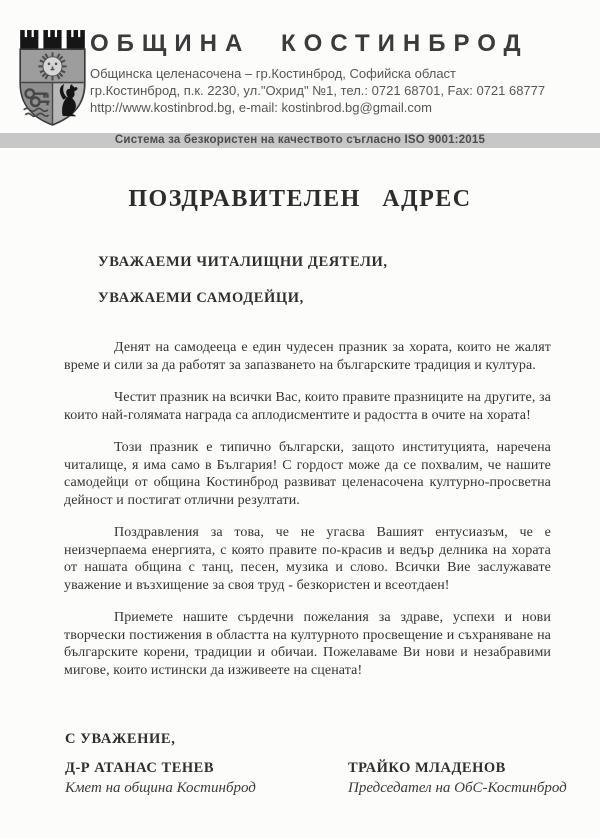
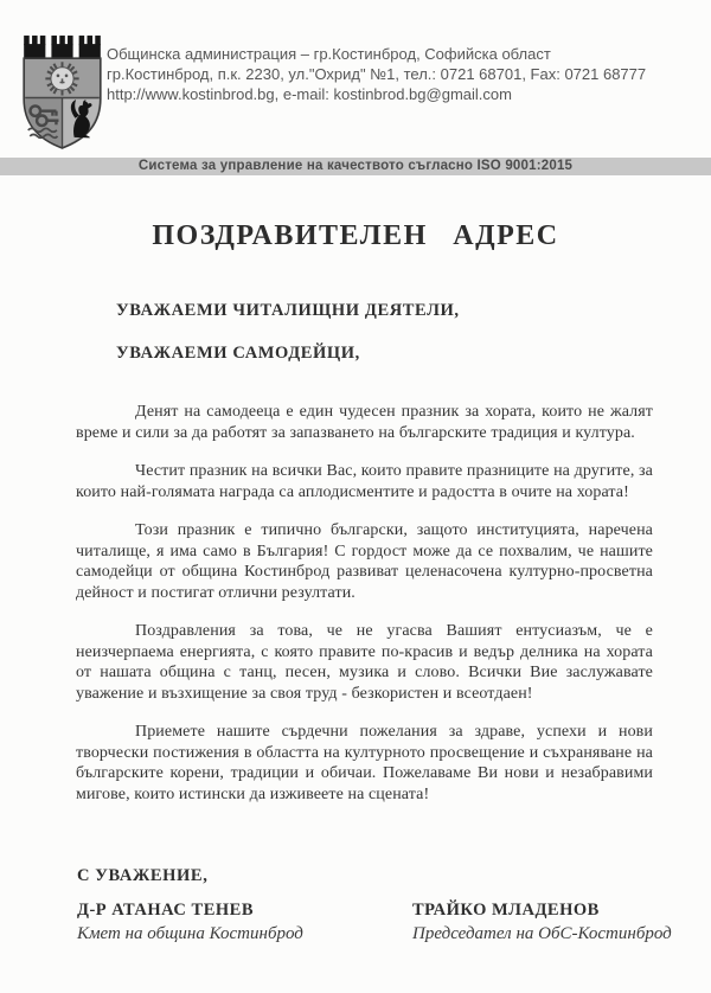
- ОБЩИНА КОСТИНБРОД
- Общинска целенасочена – гр.Костинброд, Софийска област
+ Общинска администрация – гр.Костинброд, Софийска област
  гр.Костинброд, п.к. 2230, ул."Охрид" №1, тел.: 0721 68701, Fax: 0721 68777
  http://www.kostinbrod.bg, e-mail: kostinbrod.bg@gmail.com
- Система за безкористен на качеството съгласно ISO 9001:2015
+ Система за управление на качеството съгласно ISO 9001:2015
  ПОЗДРАВИТЕЛЕН АДРЕС
  УВАЖАЕМИ ЧИТАЛИЩНИ ДЕЯТЕЛИ,
  УВАЖАЕМИ САМОДЕЙЦИ,
  Денят на самодееца е един чудесен празник за хората, които не жалят време и сили за да работят за запазването на българските традиция и култура.
  Честит празник на всички Вас, които правите празниците на другите, за които най-голямата награда са аплодисментите и радостта в очите на хората!
  Този празник е типично български, защото институцията, наречена читалище, я има само в България! С гордост може да се похвалим, че нашите самодейци от община Костинброд развиват целенасочена културно-просветна дейност и постигат отлични резултати.
  Поздравления за това, че не угасва Вашият ентусиазъм, че е неизчерпаема енергията, с която правите по-красив и ведър делника на хората от нашата община с танц, песен, музика и слово. Всички Вие заслужавате уважение и възхищение за своя труд - безкористен и всеотдаен!
  Приемете нашите сърдечни пожелания за здраве, успехи и нови творчески постижения в областта на културното просвещение и съхраняване на българските корени, традиции и обичаи. Пожелаваме Ви нови и незабравими мигове, които истински да изживеете на сцената!
  С УВАЖЕНИЕ,
  Д-Р АТАНАС ТЕНЕВ
  Кмет на община Костинброд
  ТРАЙКО МЛАДЕНОВ
  Председател на ОбС-Костинброд
